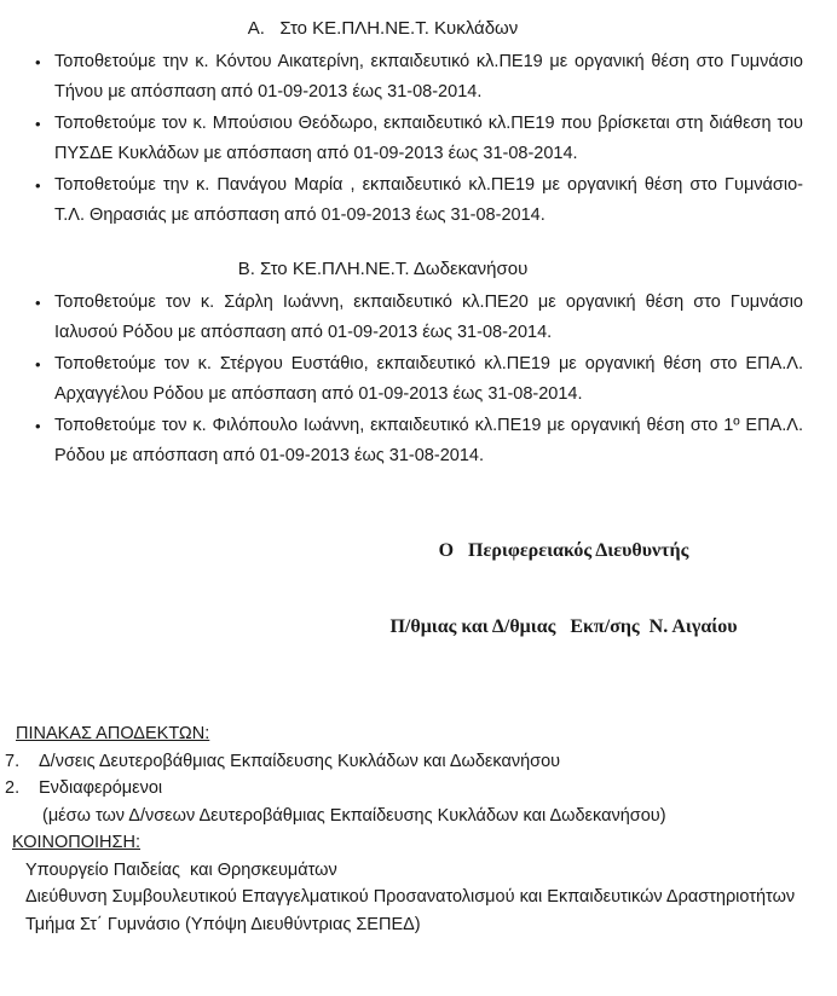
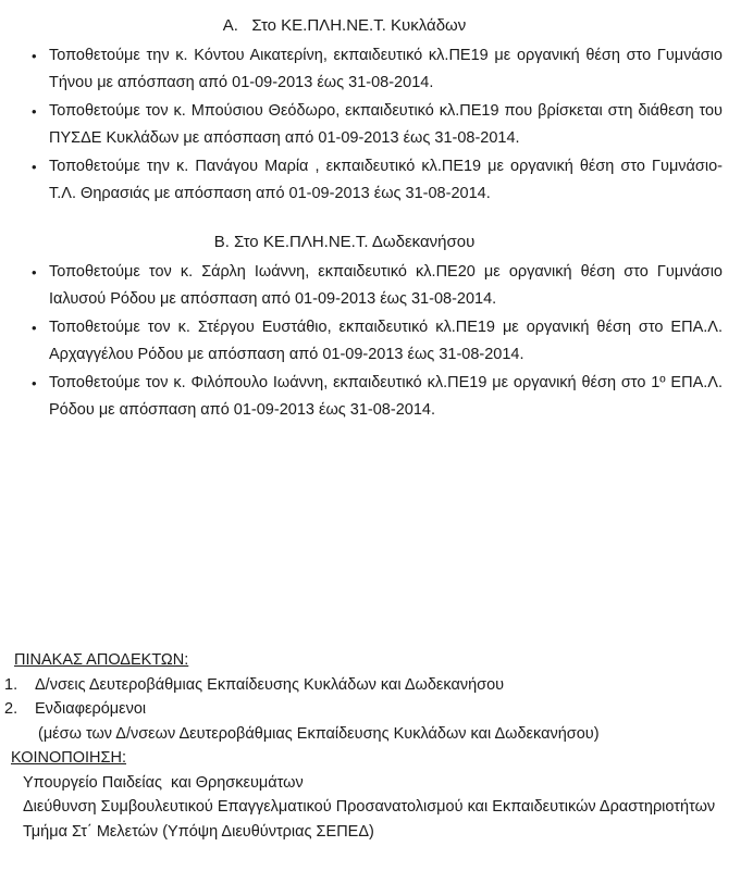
  Α. Στο ΚΕ.ΠΛΗ.ΝΕ.Τ. Κυκλάδων
  •
  Τοποθετούμε την κ. Κόντου Αικατερίνη, εκπαιδευτικό κλ.ΠΕ19 με οργανική θέση στο Γυμνάσιο Τήνου με απόσπαση από 01-09-2013 έως 31-08-2014.
  •
  Τοποθετούμε τον κ. Μπούσιου Θεόδωρο, εκπαιδευτικό κλ.ΠΕ19 που βρίσκεται στη διάθεση του ΠΥΣΔΕ Κυκλάδων με απόσπαση από 01-09-2013 έως 31-08-2014.
  •
  Τοποθετούμε την κ. Πανάγου Μαρία , εκπαιδευτικό κλ.ΠΕ19 με οργανική θέση στο Γυμνάσιο-Τ.Λ. Θηρασιάς με απόσπαση από 01-09-2013 έως 31-08-2014.
  Β. Στο ΚΕ.ΠΛΗ.ΝΕ.Τ. Δωδεκανήσου
  •
  Τοποθετούμε τον κ. Σάρλη Ιωάννη, εκπαιδευτικό κλ.ΠΕ20 με οργανική θέση στο Γυμνάσιο Ιαλυσού Ρόδου με απόσπαση από 01-09-2013 έως 31-08-2014.
  •
  Τοποθετούμε τον κ. Στέργου Ευστάθιο, εκπαιδευτικό κλ.ΠΕ19 με οργανική θέση στο ΕΠΑ.Λ. Αρχαγγέλου Ρόδου με απόσπαση από 01-09-2013 έως 31-08-2014.
  •
  Τοποθετούμε τον κ. Φιλόπουλο Ιωάννη, εκπαιδευτικό κλ.ΠΕ19 με οργανική θέση στο 1º ΕΠΑ.Λ. Ρόδου με απόσπαση από 01-09-2013 έως 31-08-2014.
- Ο Περιφερειακός Διευθυντής
- Π/θμιας και Δ/θμιας Εκπ/σης Ν. Αιγαίου
  ΠΙΝΑΚΑΣ ΑΠΟΔΕΚΤΩΝ:
- 7.
+ 1.
  Δ/νσεις Δευτεροβάθμιας Εκπαίδευσης Κυκλάδων και Δωδεκανήσου
  2.
  Ενδιαφερόμενοι
  (μέσω των Δ/νσεων Δευτεροβάθμιας Εκπαίδευσης Κυκλάδων και Δωδεκανήσου)
  ΚΟΙΝΟΠΟΙΗΣΗ:
  Υπουργείο Παιδείας και Θρησκευμάτων
  Διεύθυνση Συμβουλευτικού Επαγγελματικού Προσανατολισμού και Εκπαιδευτικών Δραστηριοτήτων
- Τμήμα Στ΄ Γυμνάσιο (Υπόψη Διευθύντριας ΣΕΠΕΔ)
+ Τμήμα Στ΄ Μελετών (Υπόψη Διευθύντριας ΣΕΠΕΔ)
